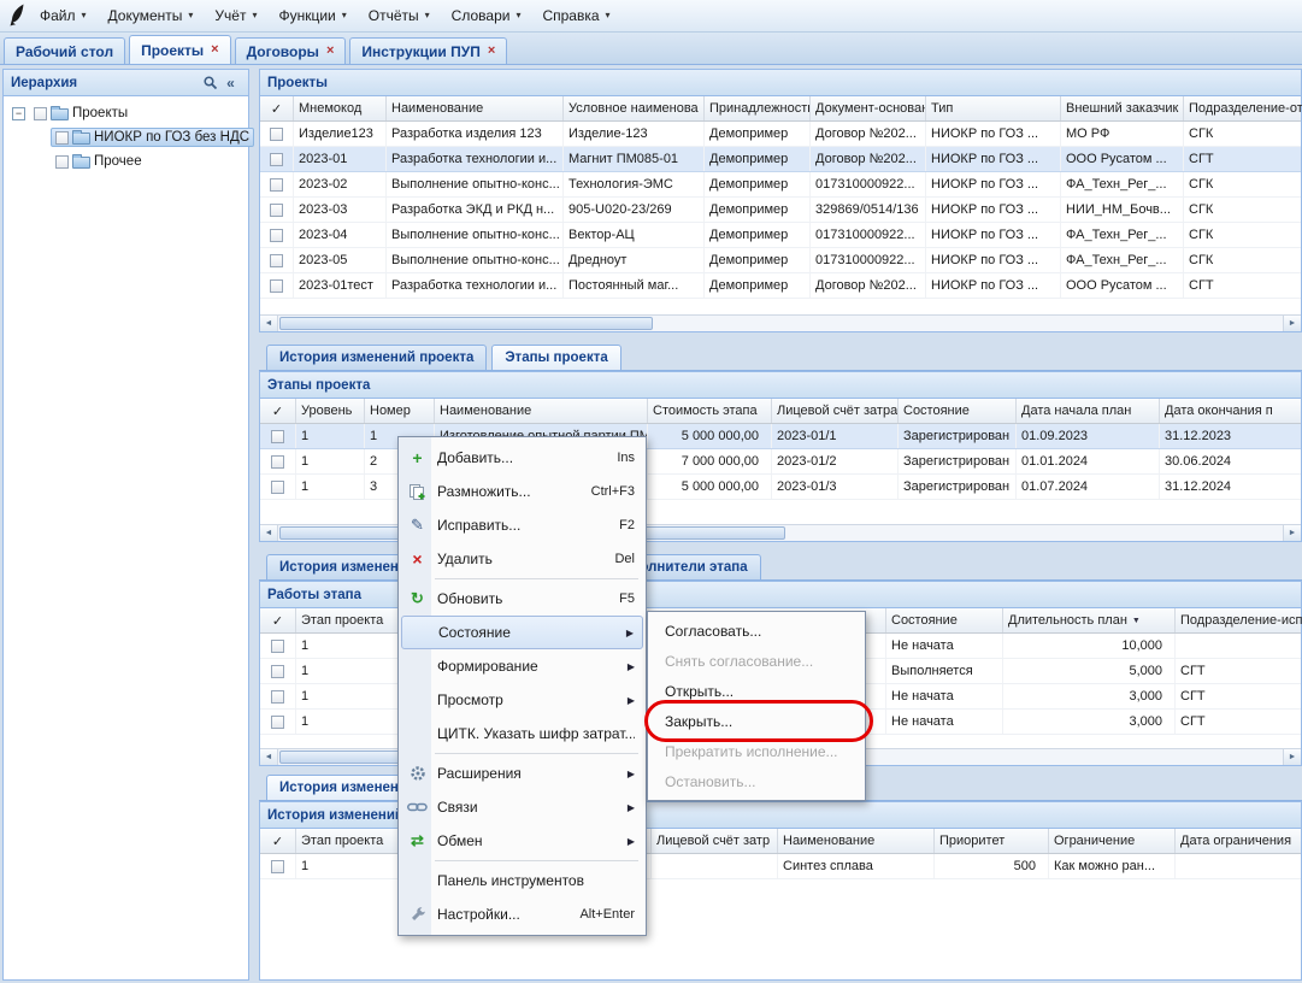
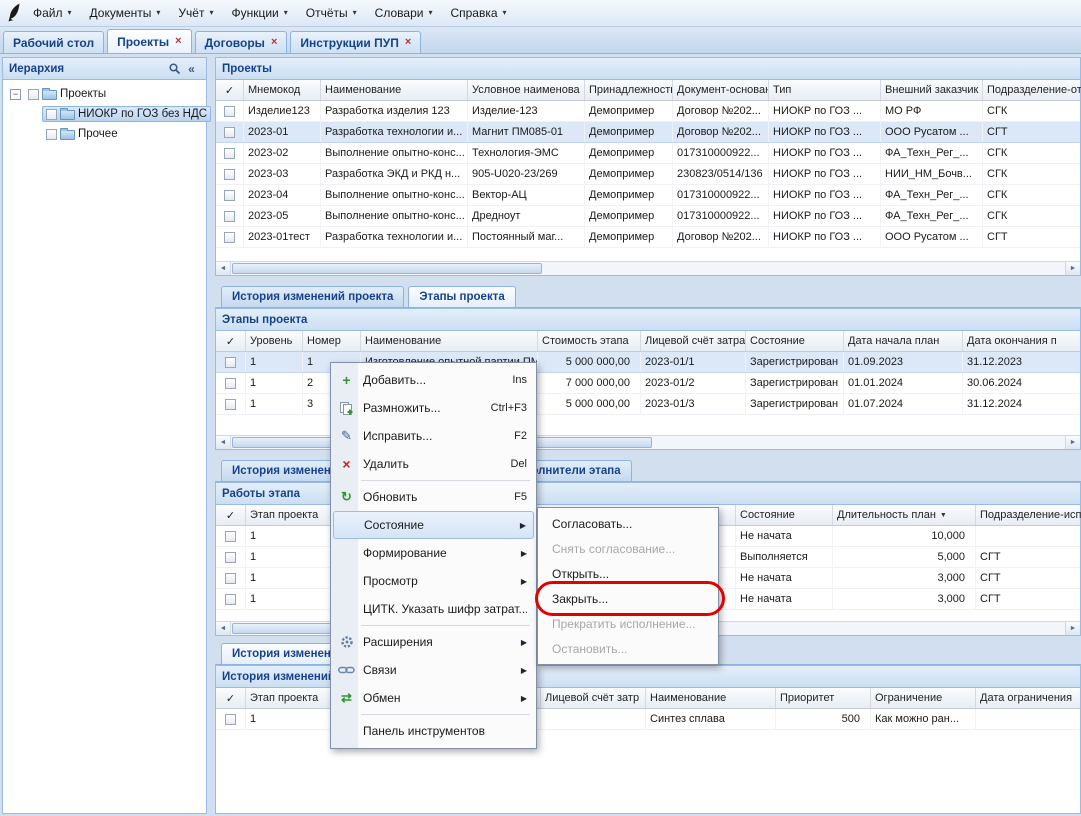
  Файл
  ▾
  Документы
  ▾
  Учёт
  ▾
  Функции
  ▾
  Отчёты
  ▾
  Словари
  ▾
  Справка
  ▾
  Рабочий стол
  Проекты
  ×
  Договоры
  ×
  Инструкции ПУП
  ×
  Иерархия
  «
  −
  Проекты
  НИОКР по ГОЗ без НДС
  Прочее
  Проекты
  ✓
  Мнемокод
  Наименование
  Условное наименова
  Принадлежност
  Документ-основа
  Тип
  Внешний заказчик
  Подразделение-от
  Изделие123
  Разработка изделия 123
  Изделие-123
  Демопример
  Договор №202...
  НИОКР по ГОЗ ...
  МО РФ
  СГК
  2023-01
  Разработка технологии и...
  Магнит ПМ085-01
  Демопример
  Договор №202...
  НИОКР по ГОЗ ...
  ООО Русатом ...
  СГТ
  2023-02
  Выполнение опытно-конс...
  Технология-ЭМС
  Демопример
  017310000922...
  НИОКР по ГОЗ ...
  ФА_Техн_Рег_...
  СГК
  2023-03
  Разработка ЭКД и РКД н...
  905-U020-23/269
  Демопример
- 329869/0514/136
+ 230823/0514/136
  НИОКР по ГОЗ ...
  НИИ_НМ_Бочв...
  СГК
  2023-04
  Выполнение опытно-конс...
  Вектор-АЦ
  Демопример
  017310000922...
  НИОКР по ГОЗ ...
  ФА_Техн_Рег_...
  СГК
  2023-05
  Выполнение опытно-конс...
  Дредноут
  Демопример
  017310000922...
  НИОКР по ГОЗ ...
  ФА_Техн_Рег_...
  СГК
  2023-01тест
  Разработка технологии и...
  Постоянный маг...
  Демопример
  Договор №202...
  НИОКР по ГОЗ ...
  ООО Русатом ...
  СГТ
  История изменений проекта
  Этапы проекта
  Этапы проекта
  ✓
  Уровень
  Номер
  Наименование
  Стоимость этапа
  Лицевой счёт затра
  Состояние
  Дата начала план
  Дата окончания п
  1
  1
  5 000 000,00
  2023-01/1
  Зарегистрирован
  01.09.2023
  31.12.2023
  1
  2
  7 000 000,00
  2023-01/2
  Зарегистрирован
  01.01.2024
  30.06.2024
  1
  3
  5 000 000,00
  2023-01/3
  Зарегистрирован
  01.07.2024
  31.12.2024
  лнители этапа
  Работы этапа
  ✓
  Этап проекта
  Состояние
  Длительность план
  Подразделение-исп
  1
  Не начата
  10,000
  1
  Выполняется
  5,000
  СГТ
  1
  Не начата
  3,000
  СГТ
  1
  Не начата
  3,000
  СГТ
  ✓
  Этап проекта
  Лицевой счёт затр
  Наименование
  Приоритет
  Ограничение
  Дата ограничения
  1
  Синтез сплава
  500
  Как можно ран...
  +
  Добавить...
  Ins
  Размножить...
  Ctrl+F3
  ✎
  Исправить...
  F2
  ×
  Удалить
  Del
  ↻
  Обновить
  F5
  Состояние
  ▶
  Формирование
  ▶
  Просмотр
  ▶
  ЦИТК. Указать шифр затрат...
  Расширения
  ▶
  Связи
  ▶
  ⇄
  Обмен
  ▶
  Панель инструментов
- Настройки...
- Alt+Enter
  Согласовать...
  Снять согласование...
  Открыть...
  Закрыть...
  Прекратить исполнение...
  Остановить...
